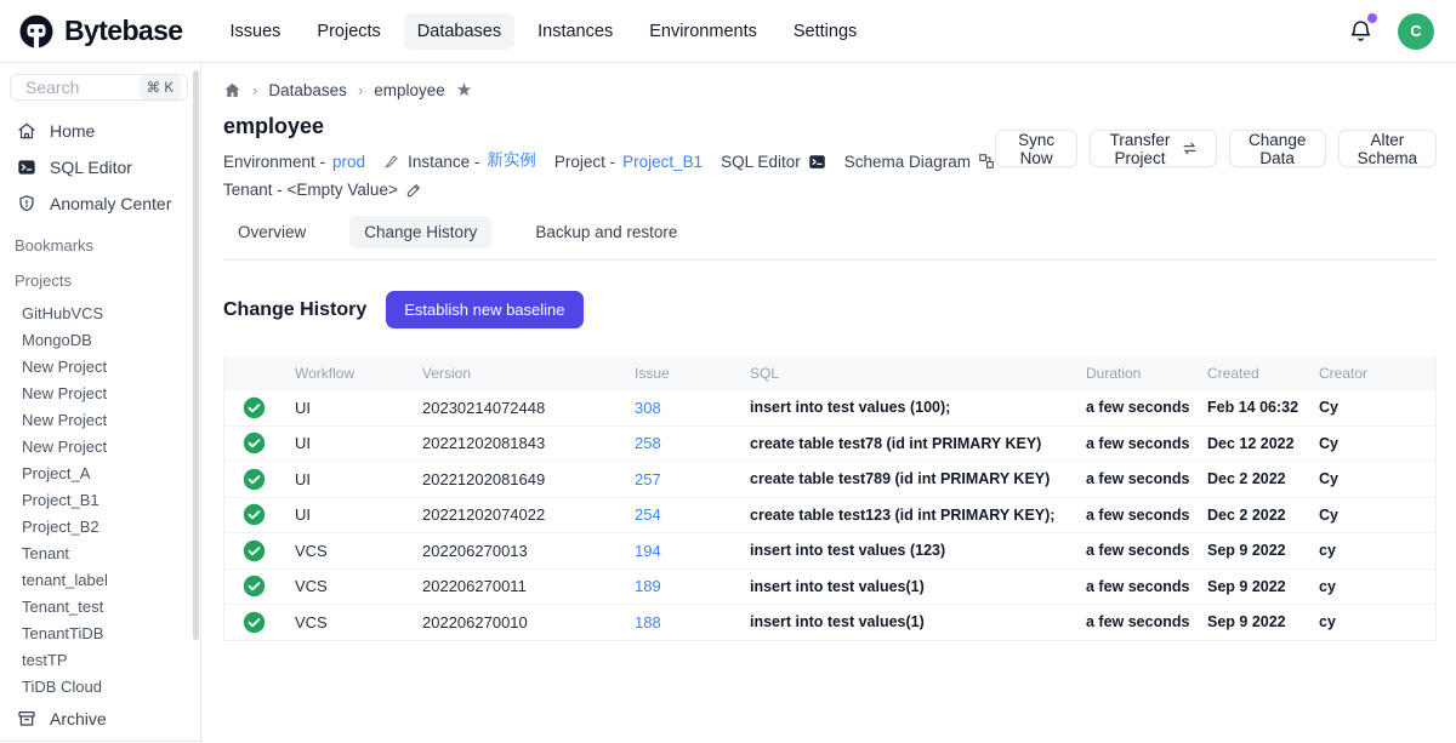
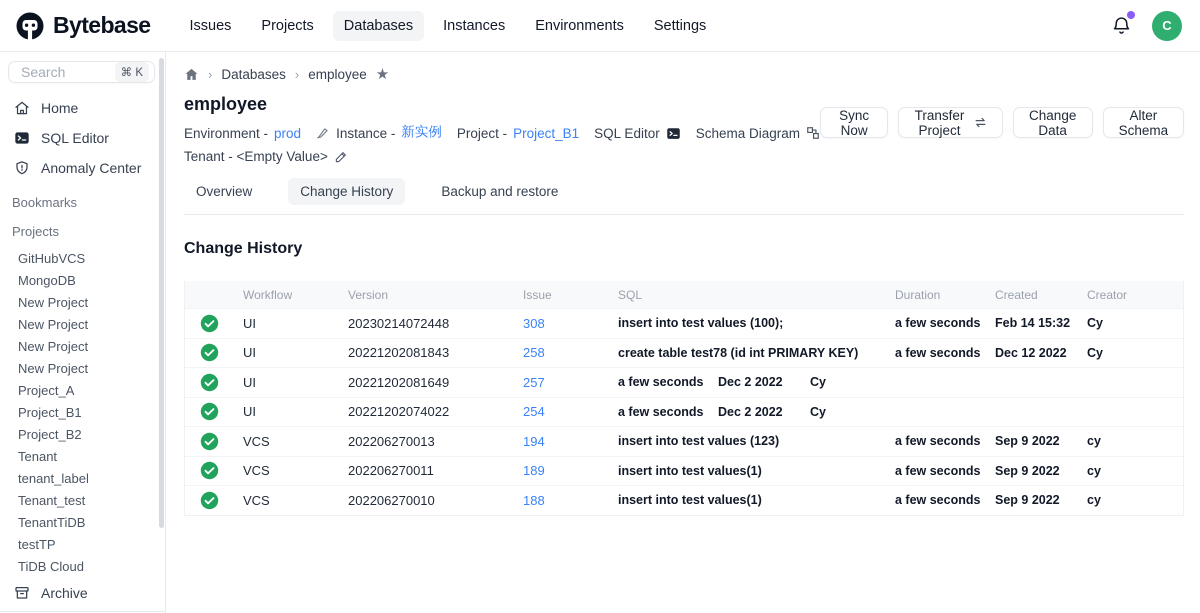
  Bytebase
  Issues
  Projects
  Databases
  Instances
  Environments
  Settings
  C
  Search
  ⌘ K
  Home
  SQL Editor
  Anomaly Center
  Bookmarks
  Projects
  GitHubVCS
  MongoDB
  New Project
  New Project
  New Project
  New Project
  Project_A
  Project_B1
  Project_B2
  Tenant
  tenant_label
  Tenant_test
  TenantTiDB
  testTP
  TiDB Cloud
  Archive
  ›
  Databases
  ›
  employee
  ★
  employee
  Environment -
  prod
  Instance -
  新实例
  Project -
  Project_B1
  SQL Editor
  Schema Diagram
  Tenant - <Empty Value>
  Sync Now
  Transfer Project
  Change Data
  Alter Schema
  Overview
  Change History
  Backup and restore
  Change History
- Establish new baseline
  Workflow
  Version
  Issue
  SQL
  Duration
  Created
  Creator
  UI
  20230214072448
  308
  insert into test values (100);
  a few seconds
- Feb 14 06:32
+ Feb 14 15:32
  Cy
  UI
  20221202081843
  258
  create table test78 (id int PRIMARY KEY)
  a few seconds
  Dec 12 2022
  Cy
  UI
  20221202081649
  257
- create table test789 (id int PRIMARY KEY)
  a few seconds
  Dec 2 2022
  Cy
  UI
  20221202074022
  254
- create table test123 (id int PRIMARY KEY);
  a few seconds
  Dec 2 2022
  Cy
  VCS
  202206270013
  194
  insert into test values (123)
  a few seconds
  Sep 9 2022
  cy
  VCS
  202206270011
  189
  insert into test values(1)
  a few seconds
  Sep 9 2022
  cy
  VCS
  202206270010
  188
  insert into test values(1)
  a few seconds
  Sep 9 2022
  cy
